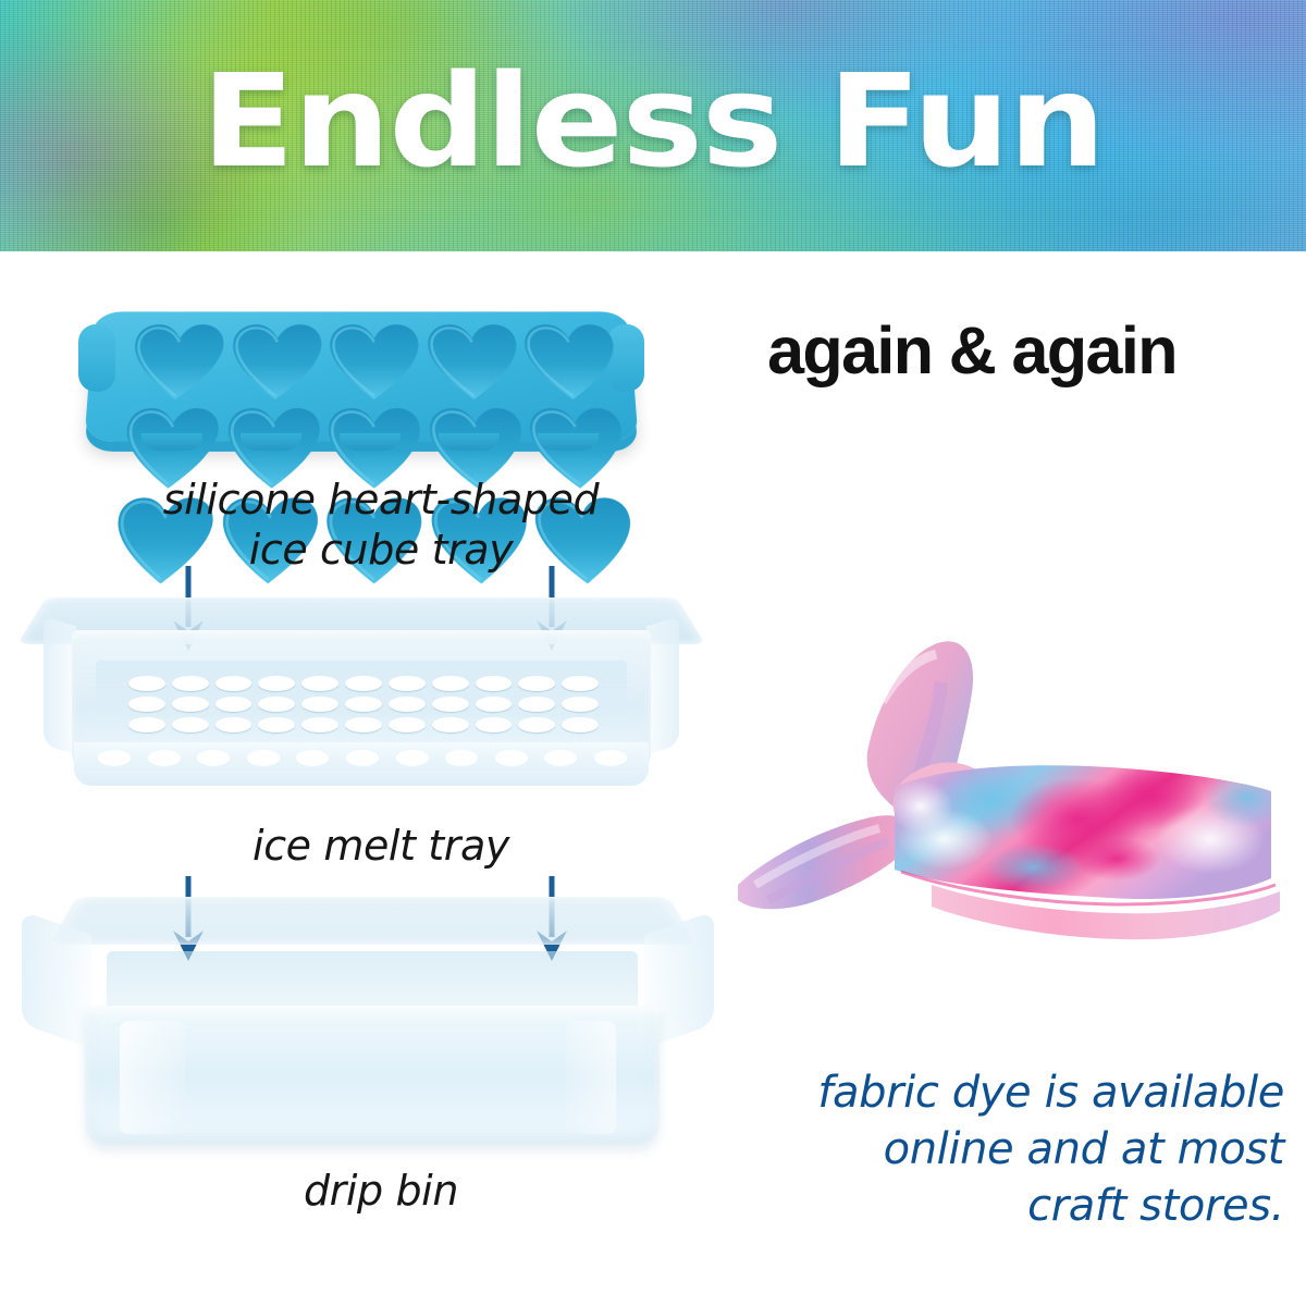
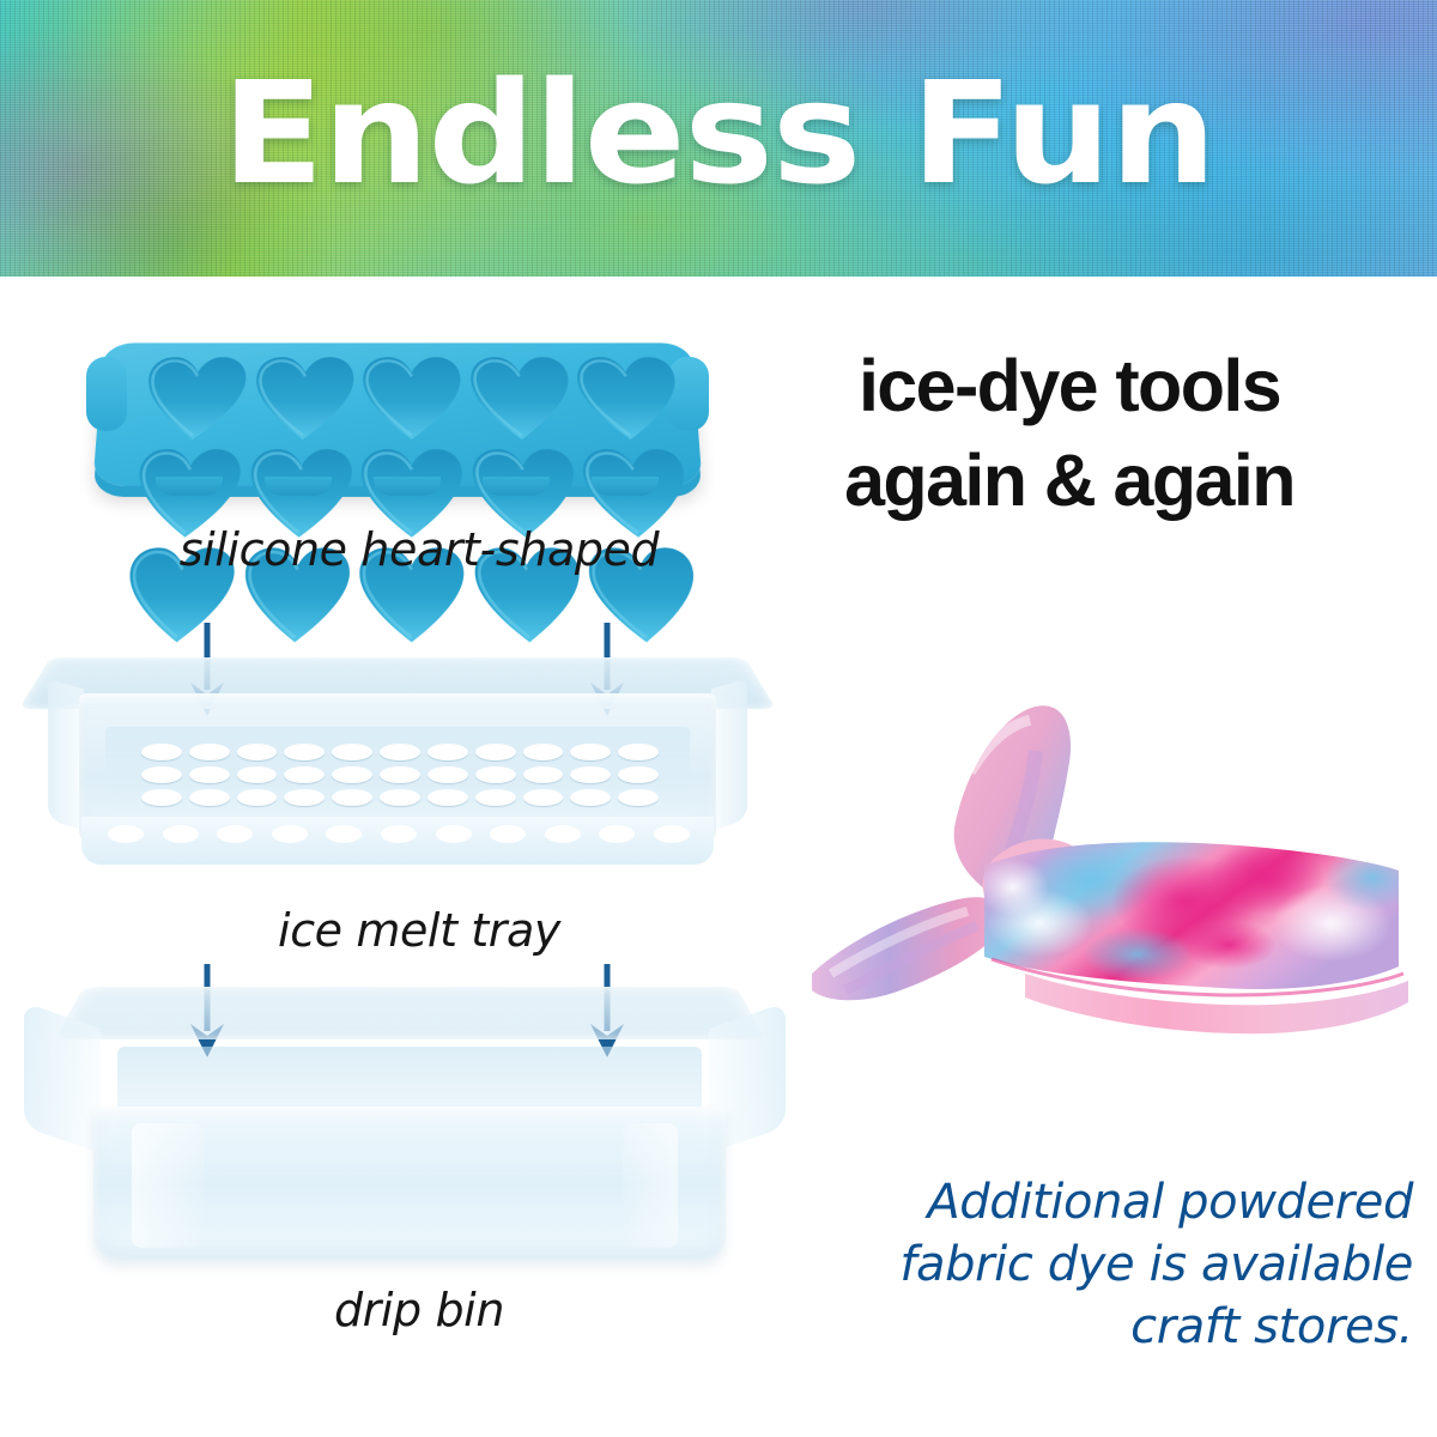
  Endless Fun
+ ice-dye tools
  again & again
  silicone heart-shaped
- ice cube tray
  ice melt tray
  drip bin
+ Additional powdered
  fabric dye is available
- online and at most
  craft stores.
